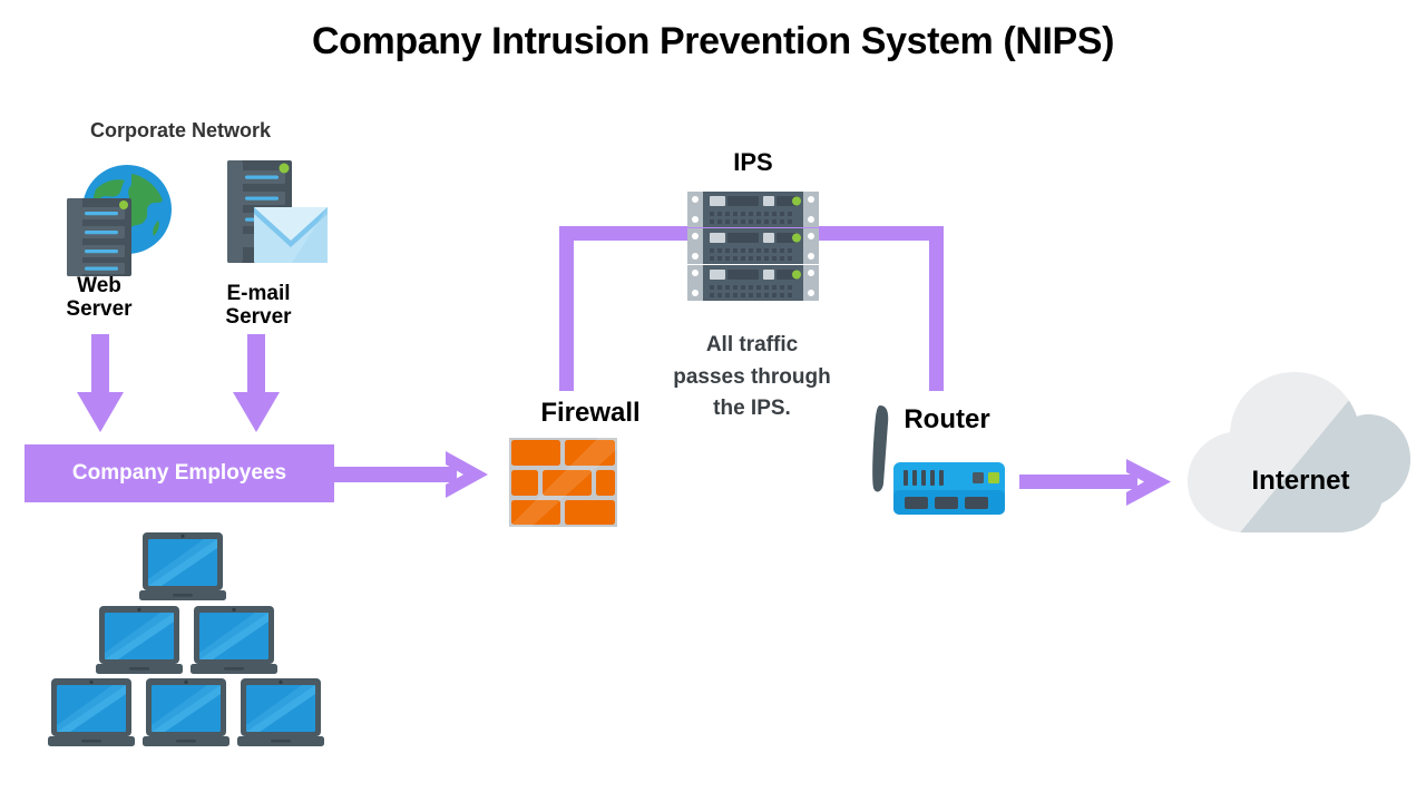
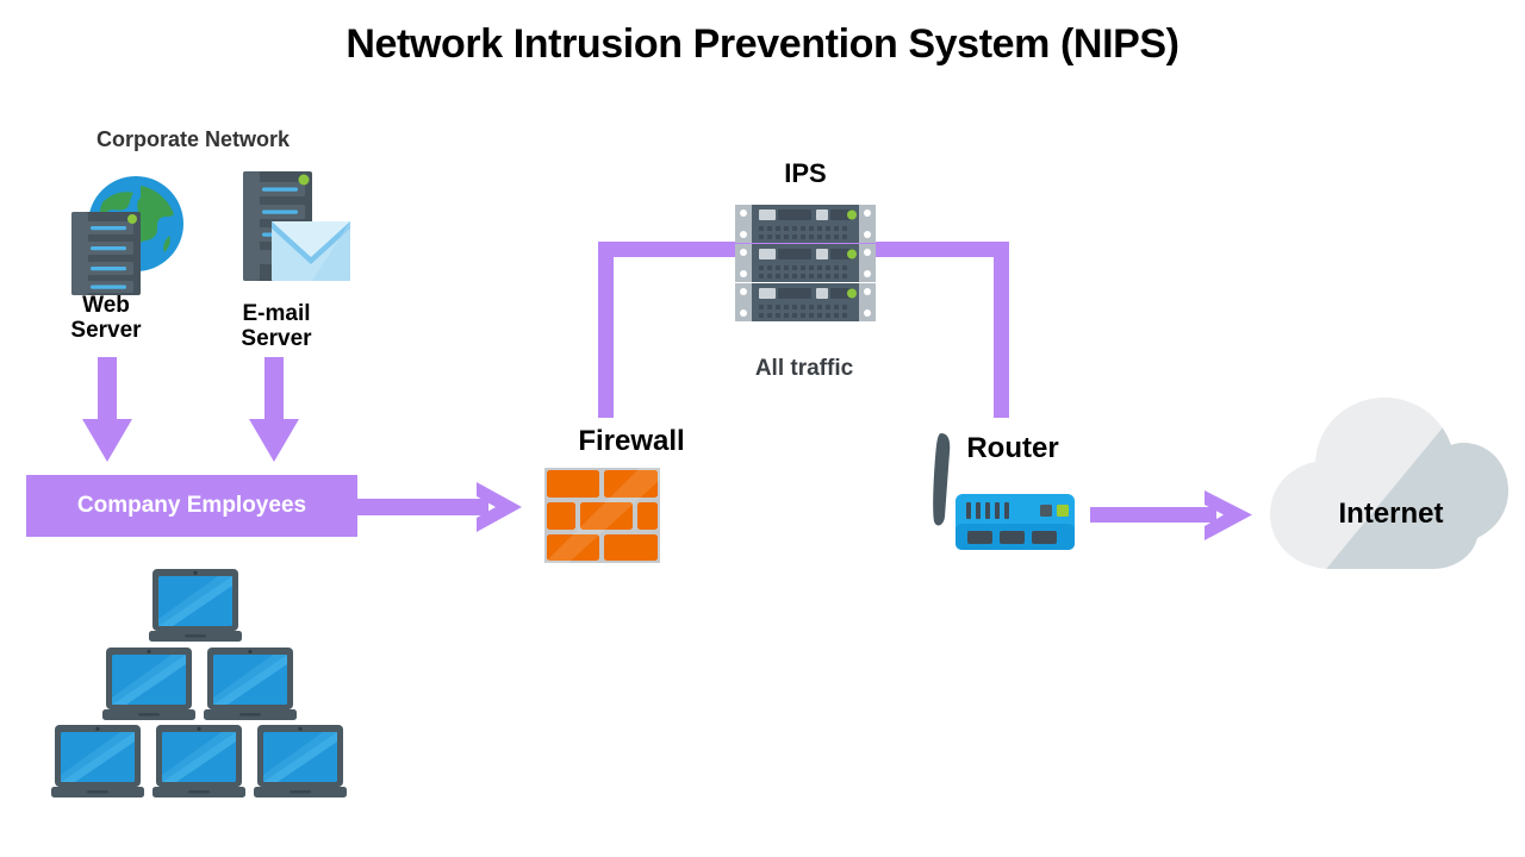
- Company Intrusion Prevention System (NIPS)
+ Network Intrusion Prevention System (NIPS)
  Corporate Network
  Web
  Server
  E-mail
  Server
  Company Employees
  Firewall
  IPS
  All traffic
- passes through
- the IPS.
  Router
  Internet
